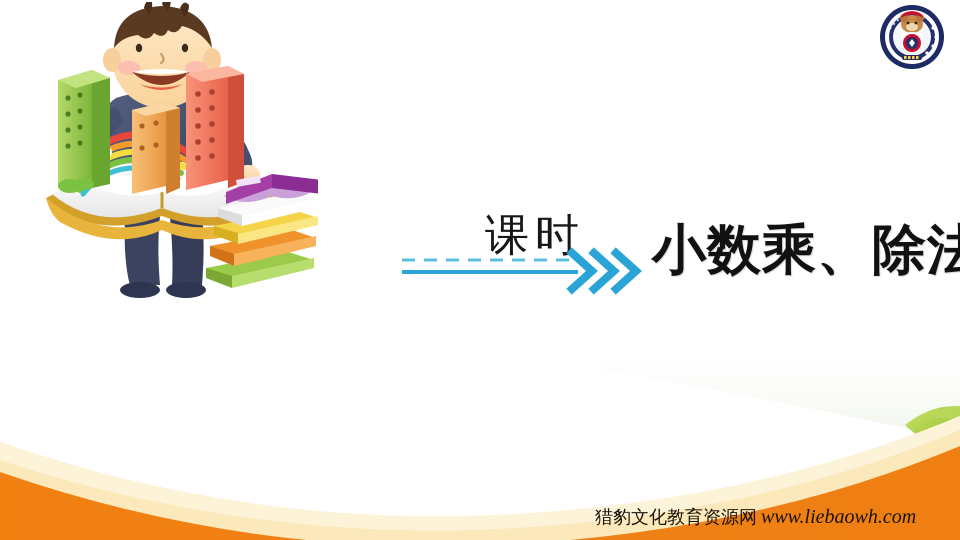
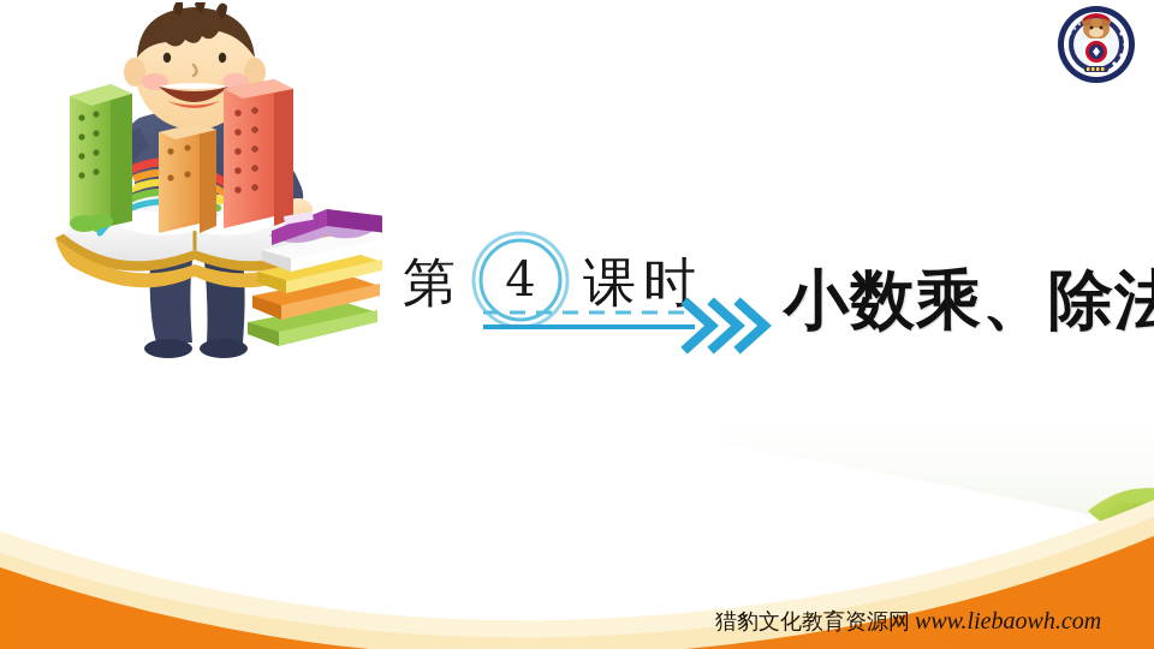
+ 第
+ 4
  课时
  小数乘、除法
  猎豹文化教育资源网 www.liebaowh.com
